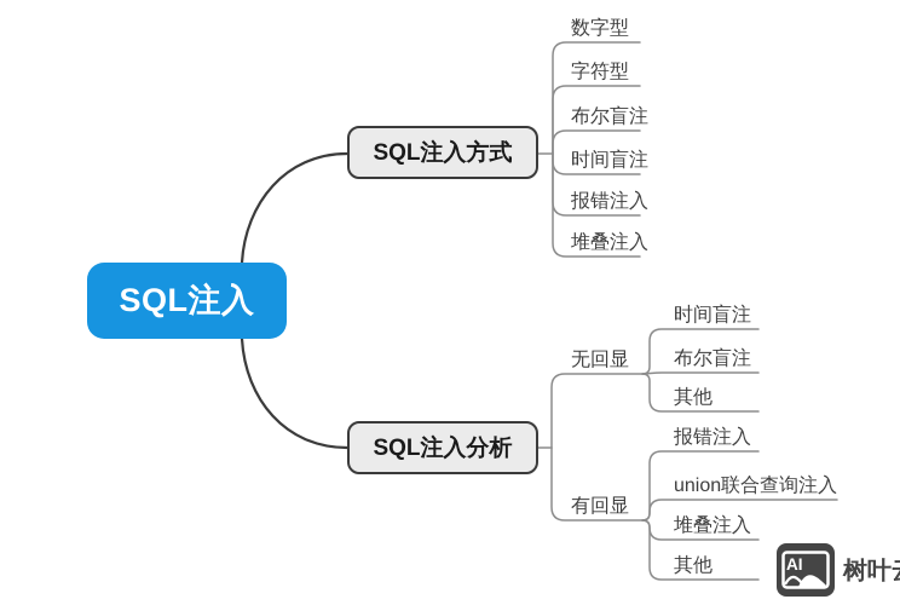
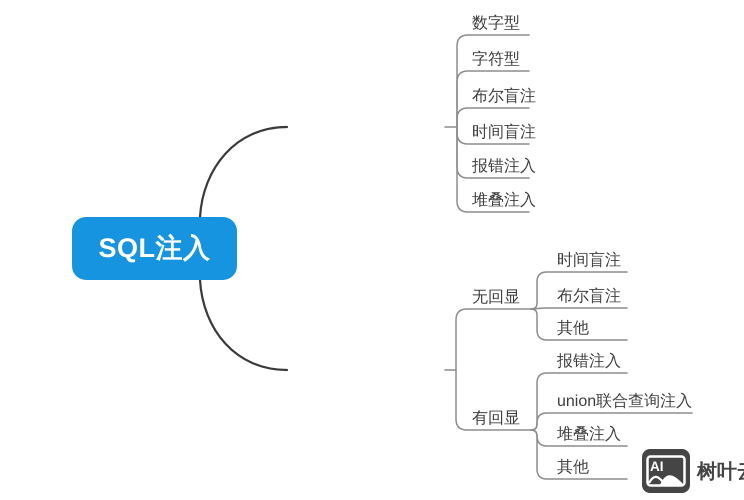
  SQL注入
- SQL注入方式
- SQL注入分析
  数字型
  字符型
  布尔盲注
  时间盲注
  报错注入
  堆叠注入
  无回显
  有回显
  时间盲注
  布尔盲注
  其他
  报错注入
  union联合查询注入
  堆叠注入
  其他
  AI
